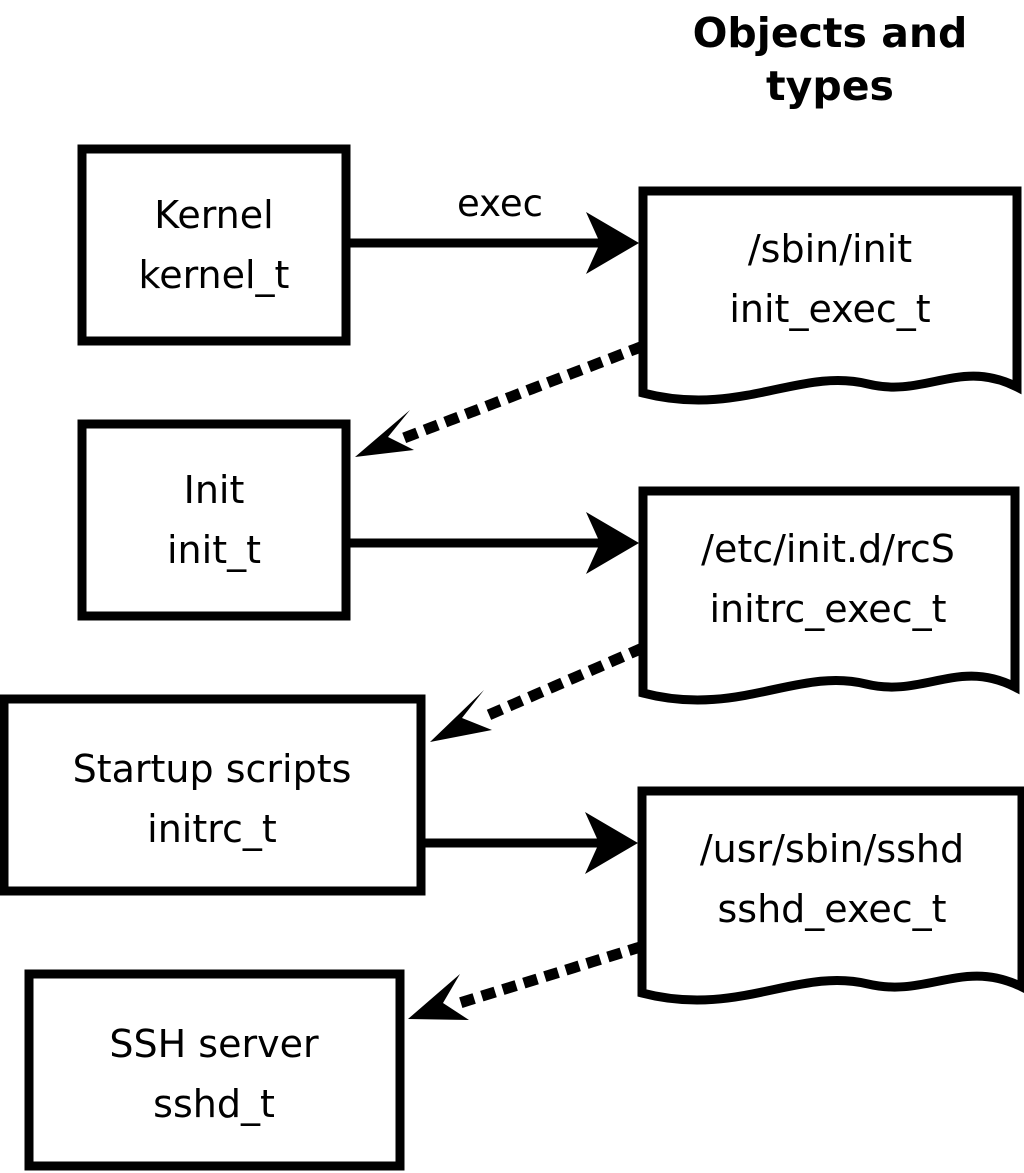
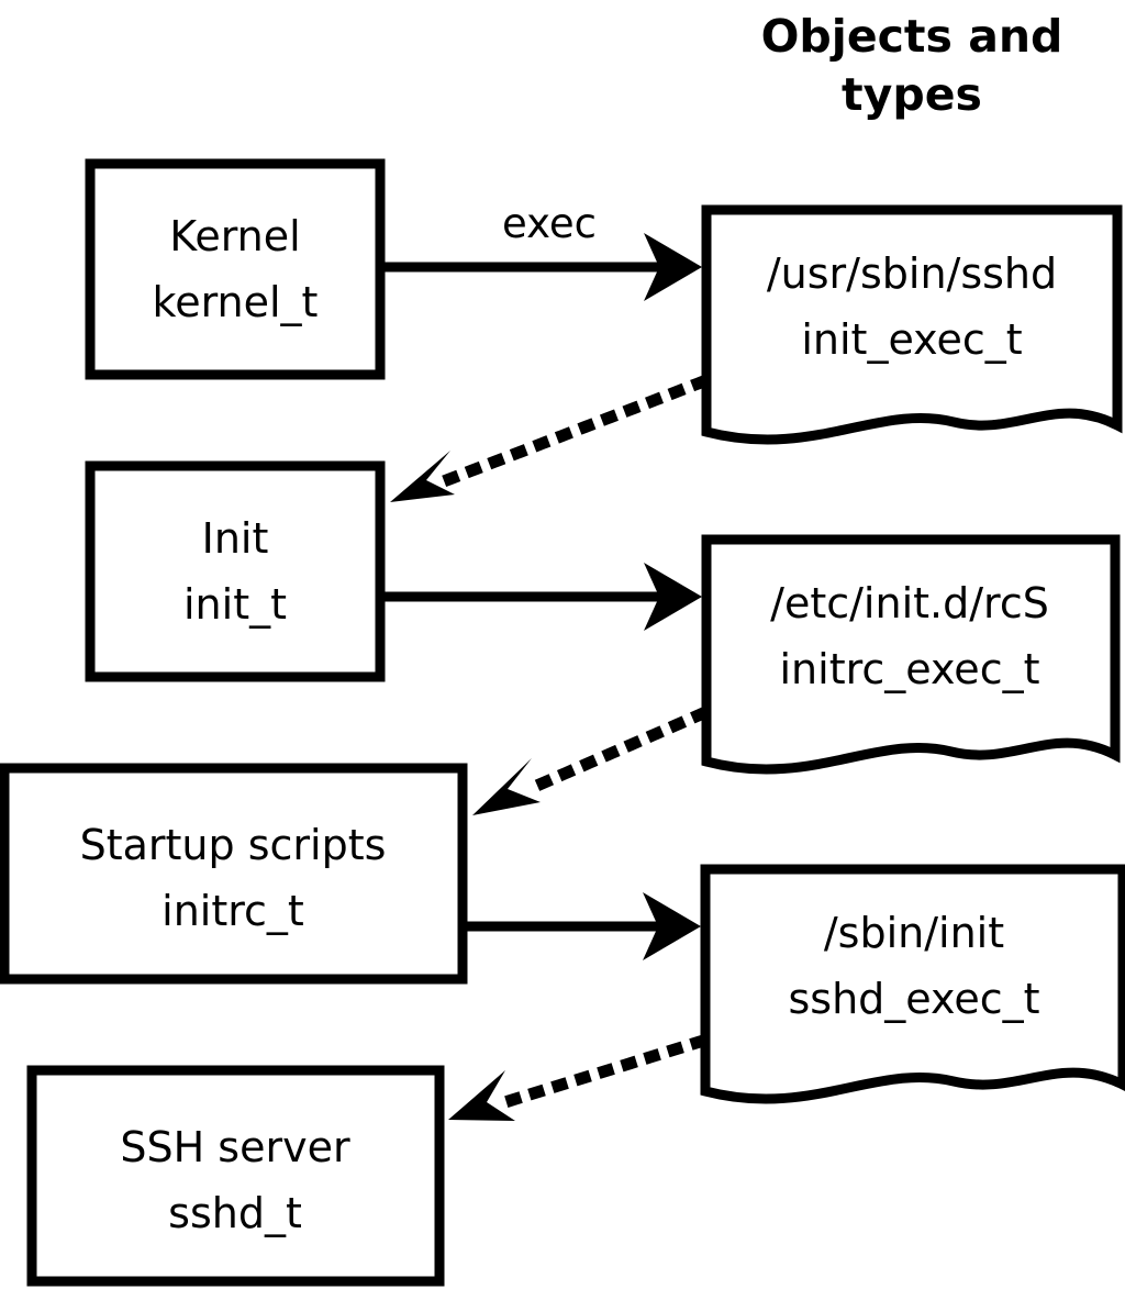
  Objects and
  types
  exec
  Kernel
  kernel_t
  Init
  init_t
  Startup scripts
  initrc_t
  SSH server
  sshd_t
- /sbin/init
+ /usr/sbin/sshd
  init_exec_t
  /etc/init.d/rcS
  initrc_exec_t
- /usr/sbin/sshd
+ /sbin/init
  sshd_exec_t
